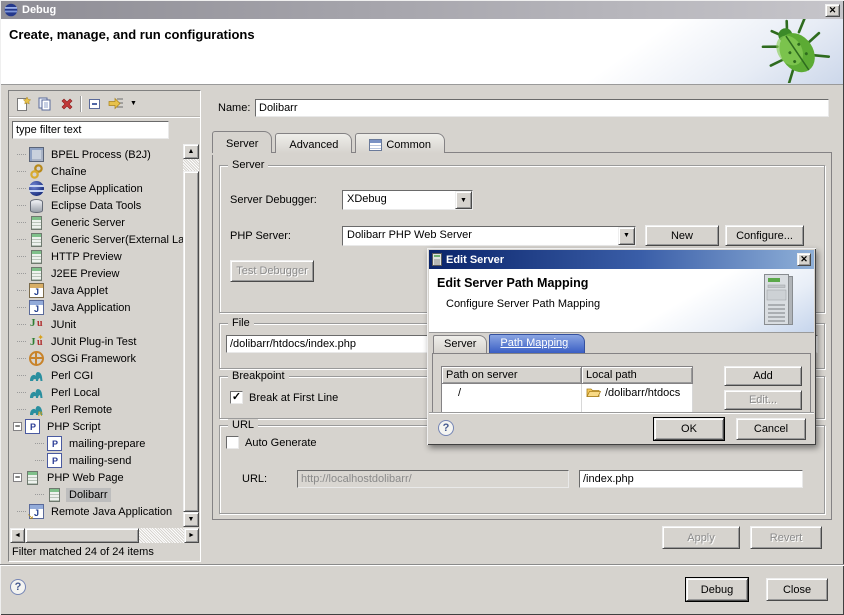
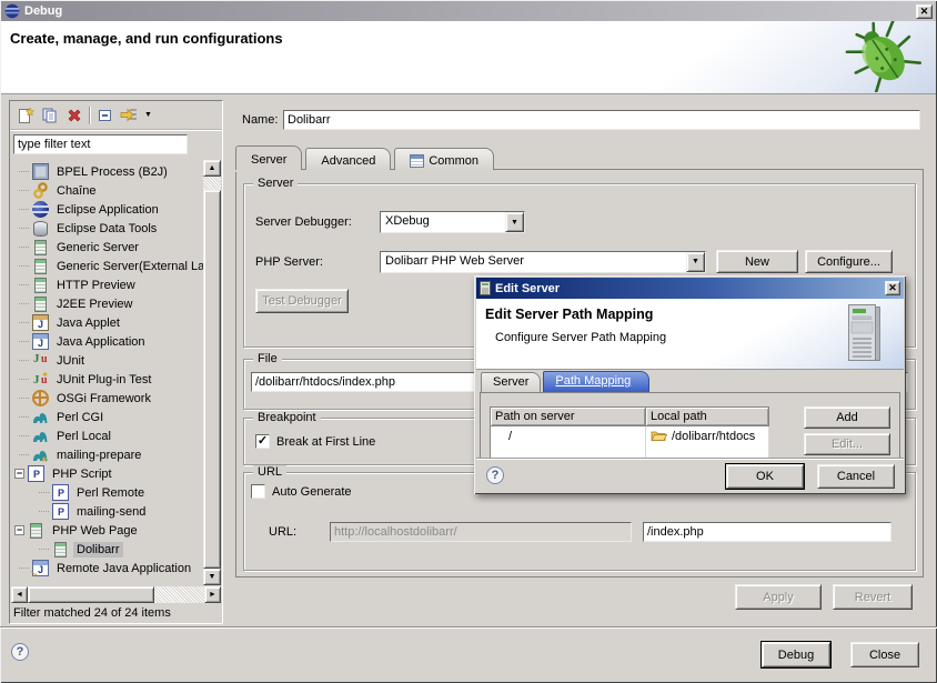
  Debug
  ✕
  Create, manage, and run configurations
  type filter text
  BPEL Process (B2J)
  Chaîne
  Eclipse Application
  Eclipse Data Tools
  Generic Server
  Generic Server(External La
  HTTP Preview
  J2EE Preview
  Java Applet
  Java Application
  JUnit
  ✦
  JUnit Plug-in Test
  OSGi Framework
  Perl CGI
  Perl Local
- Perl Remote
+ mailing-prepare
  −
  PHP Script
- mailing-prepare
+ Perl Remote
  mailing-send
  −
  PHP Web Page
  Dolibarr
  ↘
  Remote Java Application
  Filter matched 24 of 24 items
  Name:
  Dolibarr
  Server
  Advanced
  Common
  Server
  Server Debugger:
  XDebug
  PHP Server:
  Dolibarr PHP Web Server
  New
  Configure...
  Test Debugger
  File
  /dolibarr/htdocs/index.php
  Breakpoint
  ✓
  Break at First Line
  URL
  Auto Generate
  URL:
  http://localhostdolibarr/
  /index.php
  Apply
  Revert
  ?
  Debug
  Close
  Edit Server
  ✕
  Edit Server Path Mapping
  Configure Server Path Mapping
  Server
  Path Mapping
  Path on server	Local path
  /	/dolibarr/htdocs
  Add
  Edit...
  ?
  OK
  Cancel
